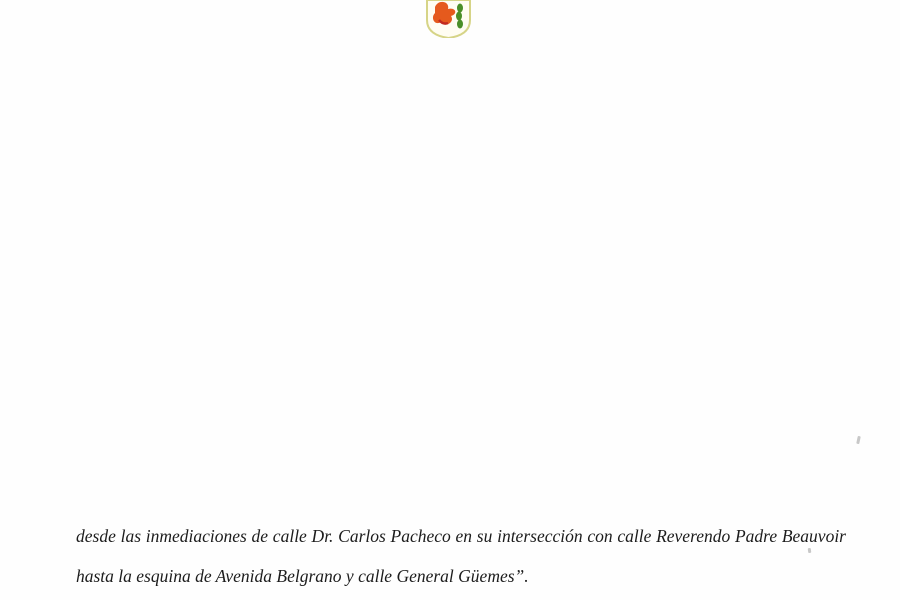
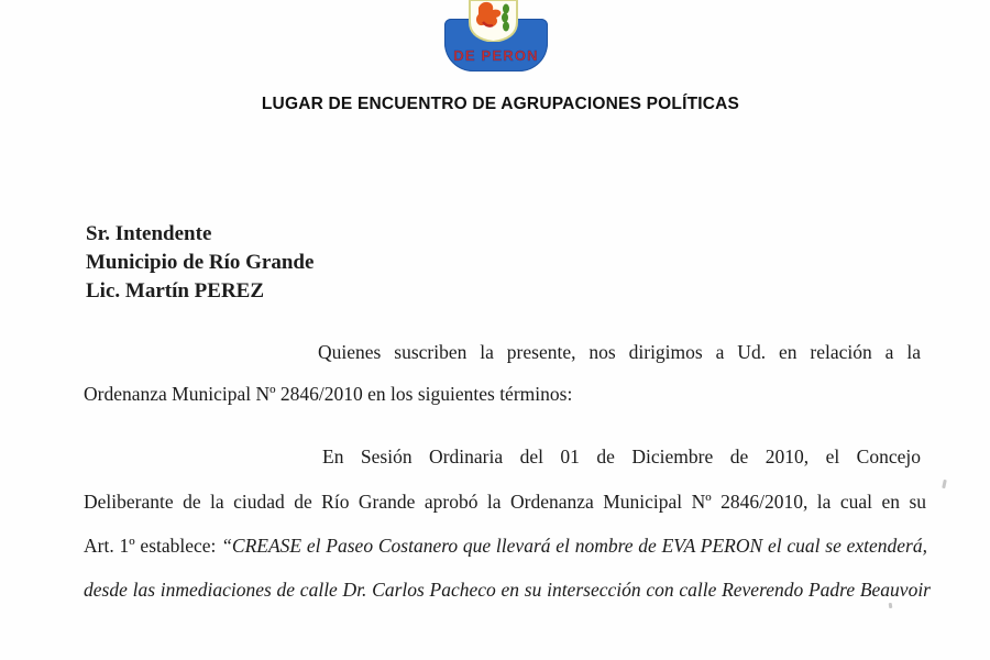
+ DE PERON
+ LUGAR DE ENCUENTRO DE AGRUPACIONES POLÍTICAS
+ Sr. Intendente
+ Municipio de Río Grande
+ Lic. Martín PEREZ
+ Quienes suscriben la presente, nos dirigimos a Ud. en relación a la
+ Ordenanza Municipal Nº 2846/2010 en los siguientes términos:
+ En Sesión Ordinaria del 01 de Diciembre de 2010, el Concejo
+ Deliberante de la ciudad de Río Grande aprobó la Ordenanza Municipal Nº 2846/2010, la cual en su
+ Art. 1º establece: “CREASE el Paseo Costanero que llevará el nombre de EVA PERON el cual se extenderá,
  desde las inmediaciones de calle Dr. Carlos Pacheco en su intersección con calle Reverendo Padre Beauvoir
- hasta la esquina de Avenida Belgrano y calle General Güemes”.
